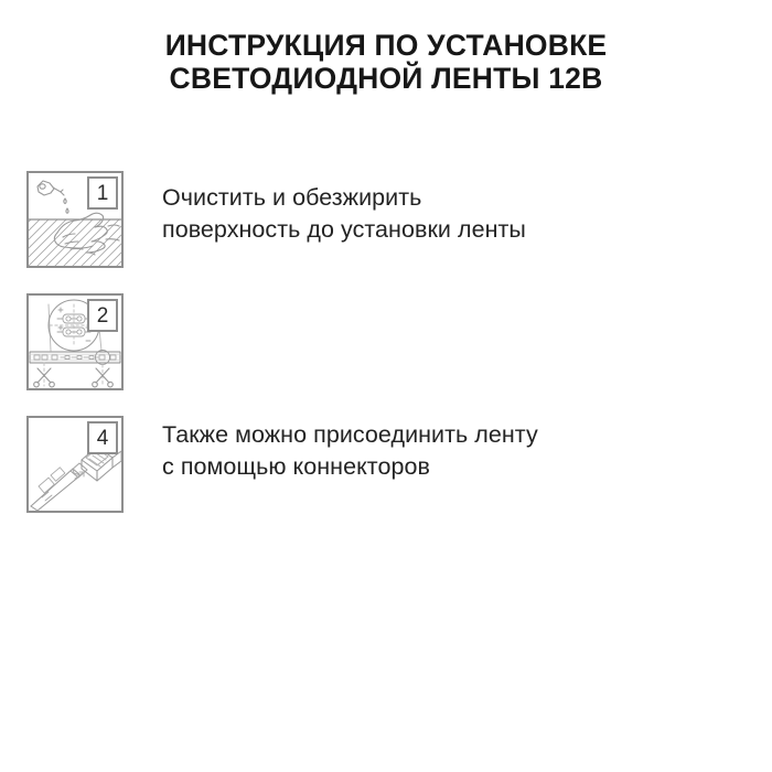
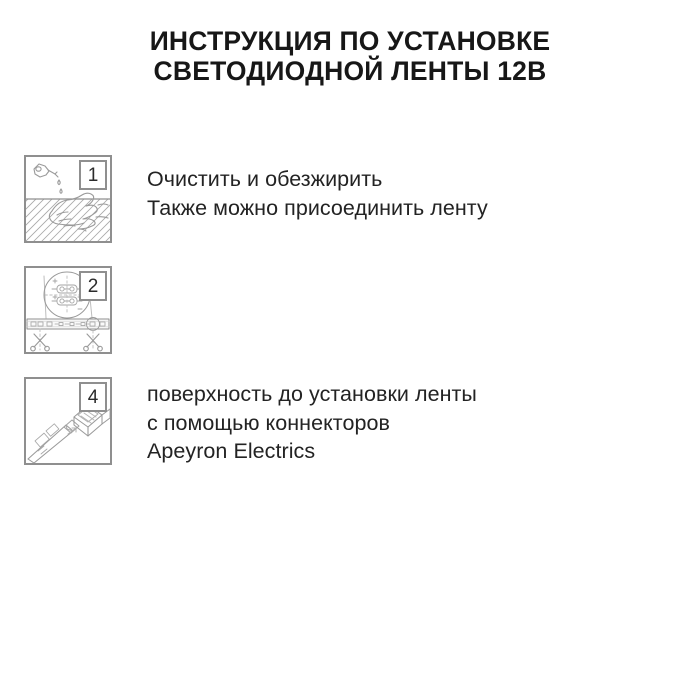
  ИНСТРУКЦИЯ ПО УСТАНОВКЕ
  СВЕТОДИОДНОЙ ЛЕНТЫ 12В
  1
  Очистить и обезжирить
- поверхность до установки ленты
+ Также можно присоединить ленту
  2
  4
- Также можно присоединить ленту
+ поверхность до установки ленты
  с помощью коннекторов
+ Apeyron Electrics
